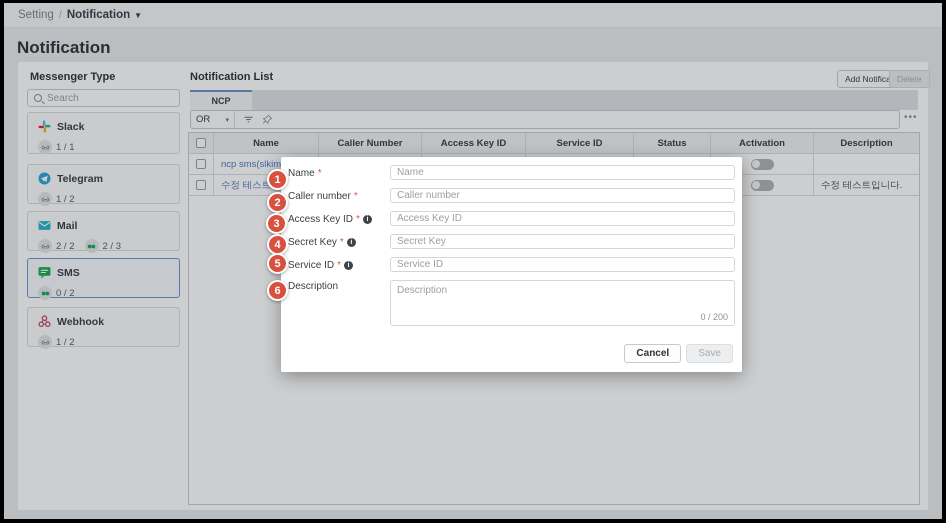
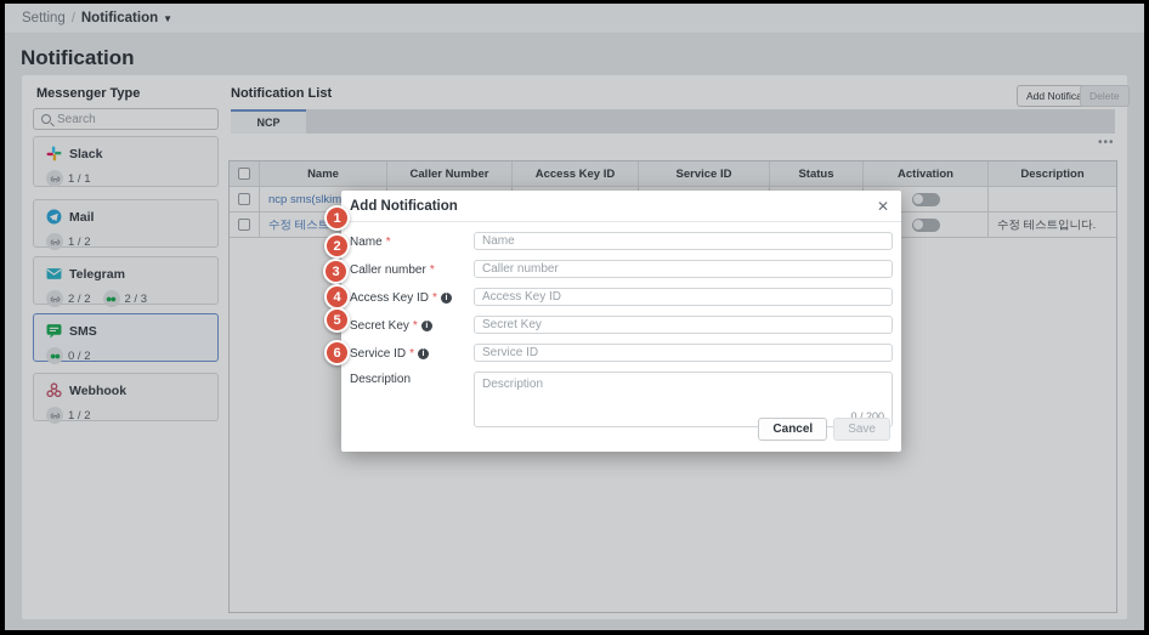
  Setting
  /
  Notification
  ▼
  Notification
  Messenger Type
  Search
  Slack
  1 / 1
- Telegram
+ Mail
  1 / 2
- Mail
+ Telegram
  2 / 2
  2 / 3
  SMS
  0 / 2
  Webhook
  1 / 2
  Notification List
  Delete
  NCP
- OR
  •••
  Name
  Caller Number
  Access Key ID
  Service ID
  Status
  Activation
  Description
  ncp sms(slkim
  수정 테스트
  수정 테스트입니다.
+ Add Notification
+ ✕
  Name
  *
  Name
  Caller number
  *
  Caller number
  Access Key ID
  *
  Access Key ID
  Secret Key
  *
  Secret Key
  Service ID
  *
  Service ID
  Description
  Description
  0 / 200
  Cancel
  Save
  1
  2
  3
  4
  5
  6
